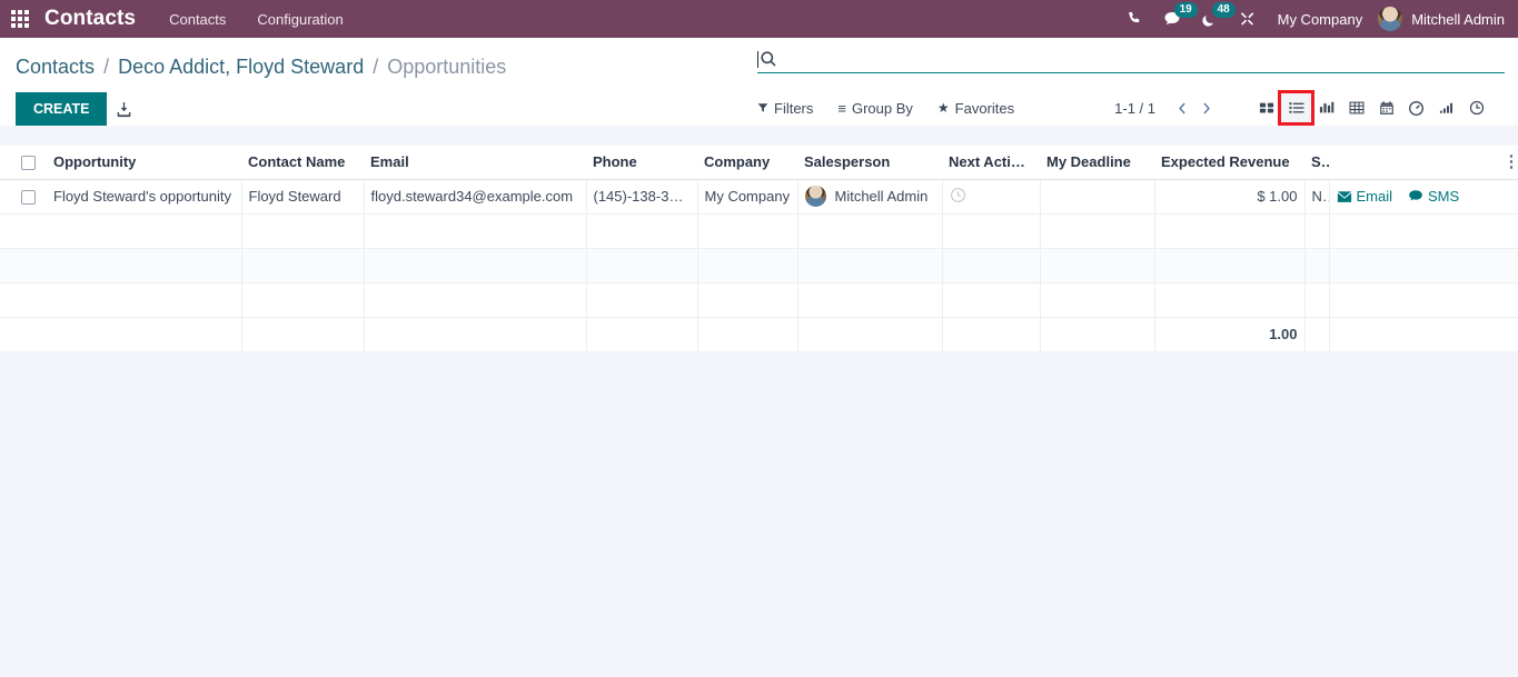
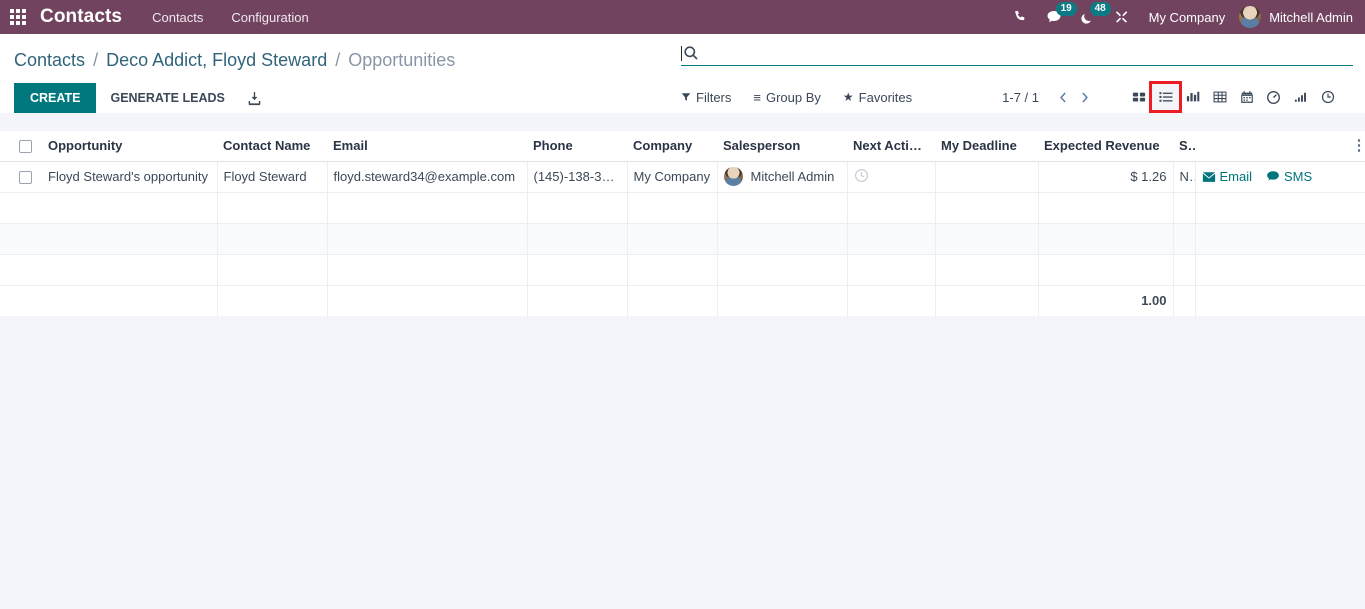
  Contacts
  Contacts
  Configuration
  19
  48
  My Company
  Mitchell Admin
  Contacts / Deco Addict, Floyd Steward / Opportunities
  CREATE
+ GENERATE LEADS
  Filters
  ≡
  Group By
  ★
  Favorites
- 1-1 / 1
+ 1-7 / 1
  	Opportunity	Contact Name	Email	Phone	Company	Salesperson	Next Activity	My Deadline	Expected Revenue	St		⋮
- 	Floyd Steward's opportunity	Floyd Steward	floyd.steward34@example.com	(145)-138-3401	My Company	Mitchell Admin			$ 1.00	Ne	Email SMS
+ 	Floyd Steward's opportunity	Floyd Steward	floyd.steward34@example.com	(145)-138-3401	My Company	Mitchell Admin			$ 1.26	Ne	Email SMS
  									1.00
